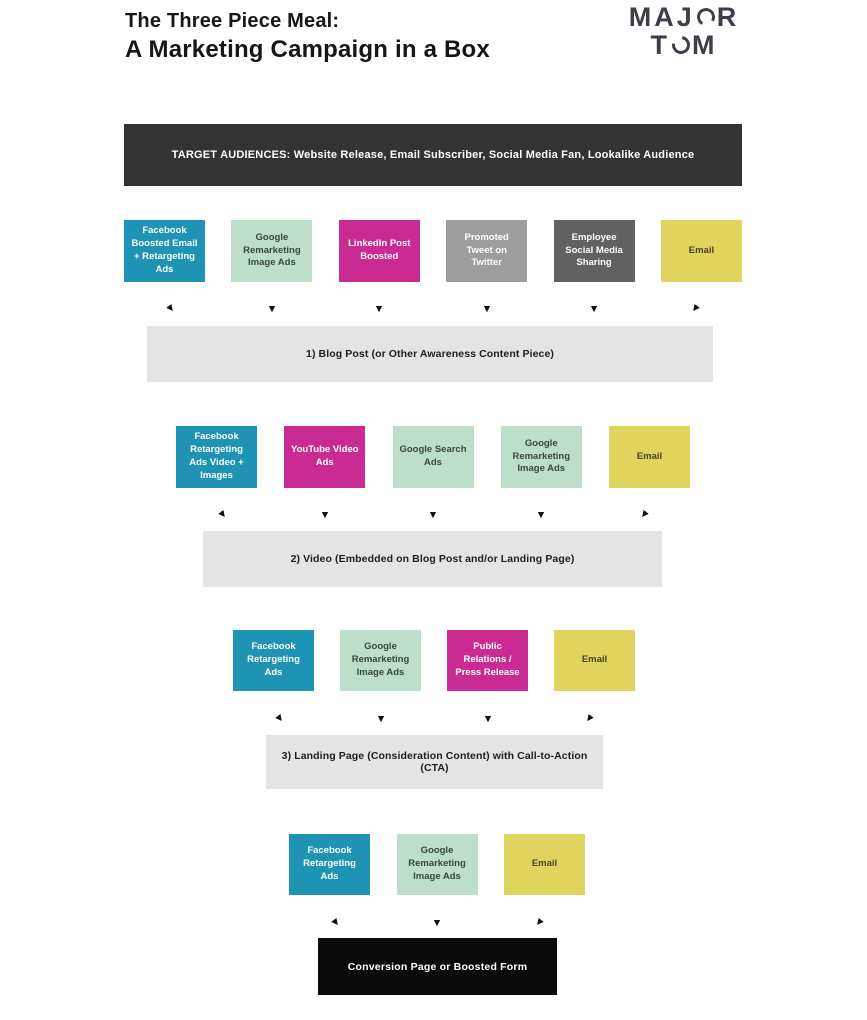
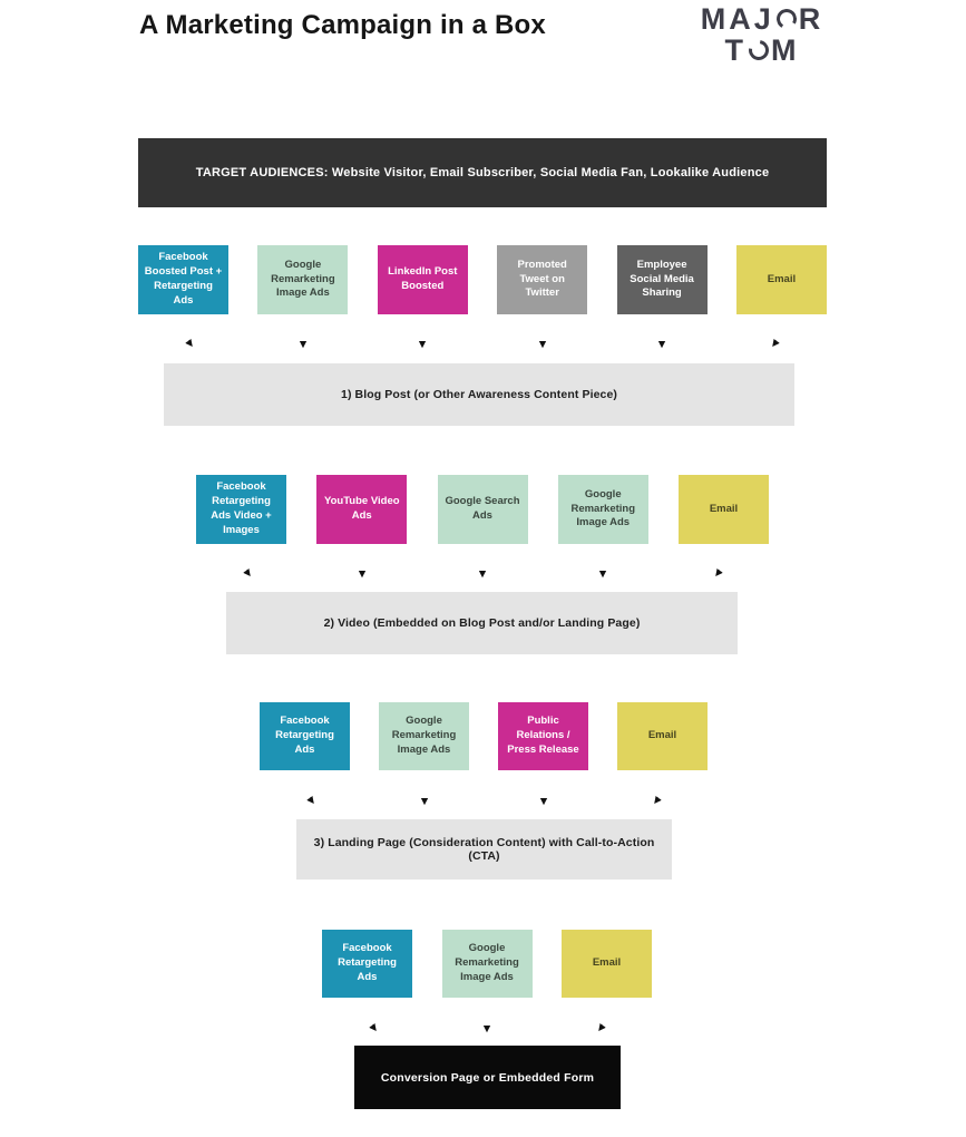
- The Three Piece Meal:
  A Marketing Campaign in a Box
  MAJ R
  T M
- TARGET AUDIENCES: Website Release, Email Subscriber, Social Media Fan, Lookalike Audience
+ TARGET AUDIENCES: Website Visitor, Email Subscriber, Social Media Fan, Lookalike Audience
- Facebook Boosted Email + Retargeting Ads
+ Facebook Boosted Post + Retargeting Ads
  Google Remarketing Image Ads
  LinkedIn Post Boosted
  Promoted Tweet on Twitter
  Employee Social Media Sharing
  Email
  1) Blog Post (or Other Awareness Content Piece)
  Facebook Retargeting Ads Video + Images
  YouTube Video Ads
  Google Search Ads
  Google Remarketing Image Ads
  Email
  2) Video (Embedded on Blog Post and/or Landing Page)
  Facebook Retargeting Ads
  Google Remarketing Image Ads
  Public Relations / Press Release
  Email
  3) Landing Page (Consideration Content) with Call-to-Action (CTA)
  Facebook Retargeting Ads
  Google Remarketing Image Ads
  Email
- Conversion Page or Boosted Form
+ Conversion Page or Embedded Form
